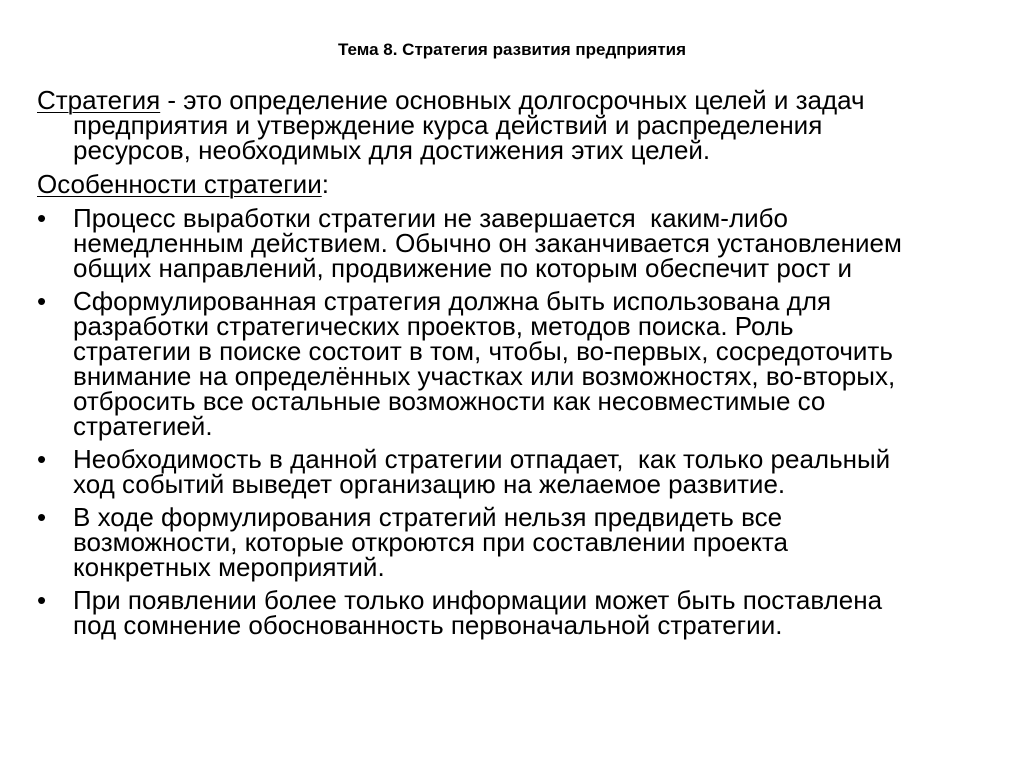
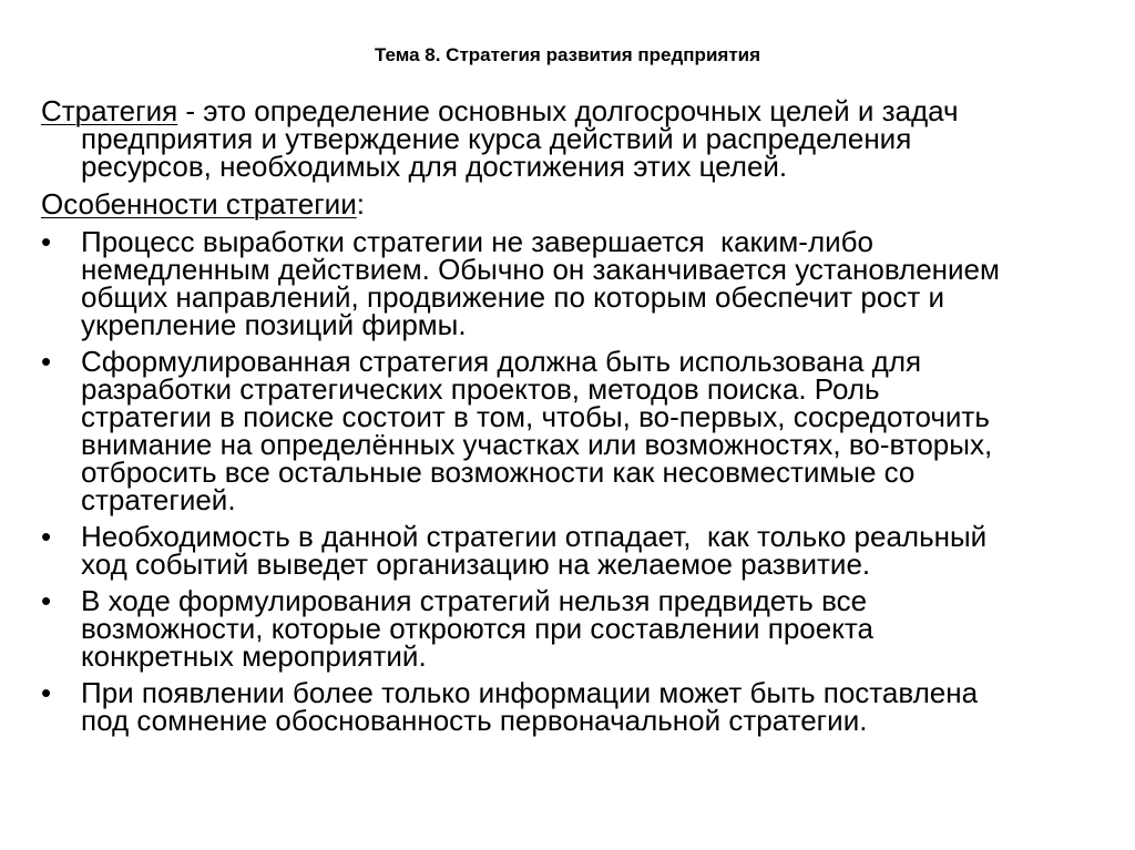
  Тема 8. Стратегия развития предприятия
  Стратегия - это определение основных долгосрочных целей и задач
  предприятия и утверждение курса действий и распределения
  ресурсов, необходимых для достижения этих целей.
  Особенности стратегии:
  •
  Процесс выработки стратегии не завершается каким-либо
  немедленным действием. Обычно он заканчивается установлением
  общих направлений, продвижение по которым обеспечит рост и
+ укрепление позиций фирмы.
  •
  Сформулированная стратегия должна быть использована для
  разработки стратегических проектов, методов поиска. Роль
  стратегии в поиске состоит в том, чтобы, во-первых, сосредоточить
  внимание на определённых участках или возможностях, во-вторых,
  отбросить все остальные возможности как несовместимые со
  стратегией.
  •
  Необходимость в данной стратегии отпадает, как только реальный
  ход событий выведет организацию на желаемое развитие.
  •
  В ходе формулирования стратегий нельзя предвидеть все
  возможности, которые откроются при составлении проекта
  конкретных мероприятий.
  •
  При появлении более только информации может быть поставлена
  под сомнение обоснованность первоначальной стратегии.
